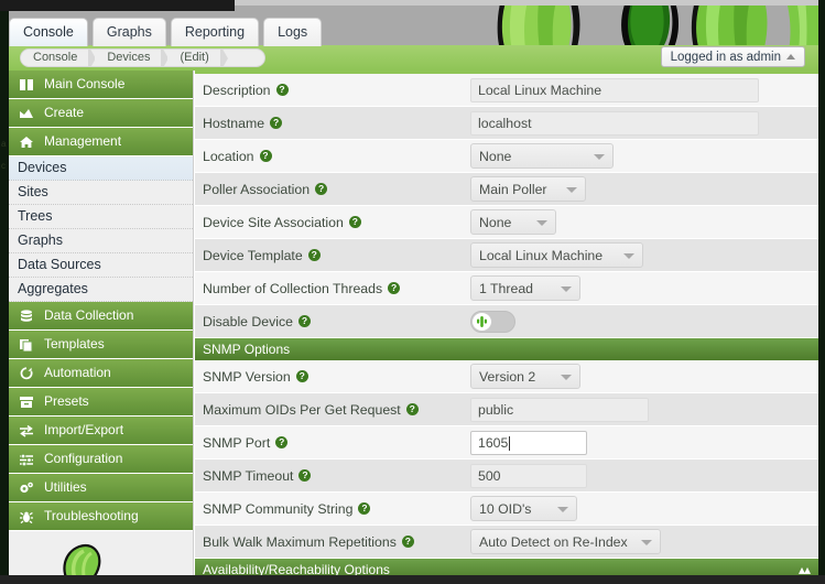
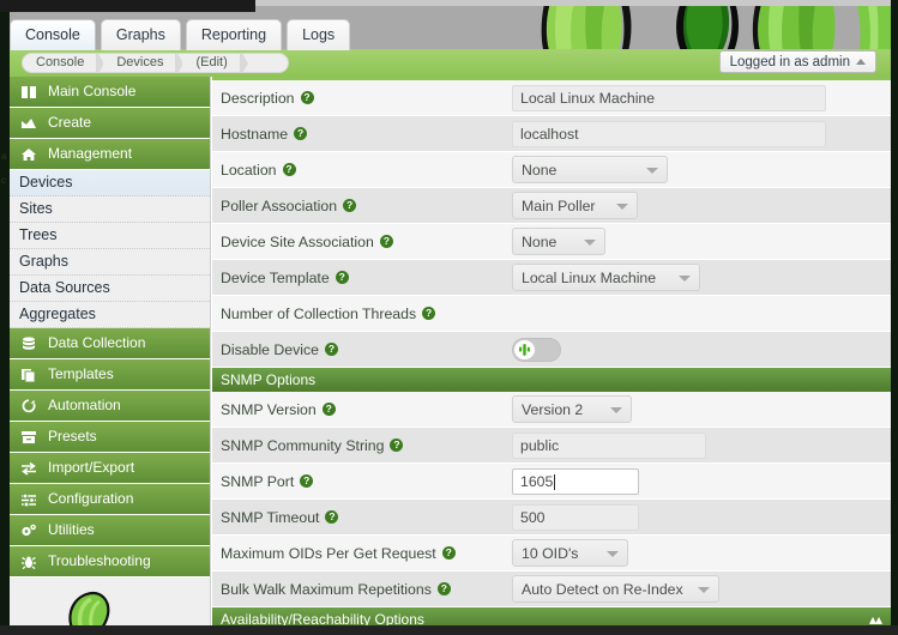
  Console
  Graphs
  Reporting
  Logs
  Console
  Devices
  (Edit)
  Logged in as admin
  Main Console
  Create
  Management
  Devices
  Sites
  Trees
  Graphs
  Data Sources
  Aggregates
  Data Collection
  Templates
  Automation
  Presets
  Import/Export
  Configuration
  Utilities
  Troubleshooting
  Description
  ?
  Local Linux Machine
  Hostname
  ?
  localhost
  Location
  ?
  None
  Poller Association
  ?
  Main Poller
  Device Site Association
  ?
  None
  Device Template
  ?
  Local Linux Machine
  Number of Collection Threads
  ?
- 1 Thread
  Disable Device
  ?
  SNMP Options
  SNMP Version
  ?
  Version 2
- Maximum OIDs Per Get Request
+ SNMP Community String
  ?
  public
  SNMP Port
  ?
  1605
  SNMP Timeout
  ?
  500
- SNMP Community String
+ Maximum OIDs Per Get Request
  ?
  10 OID's
  Bulk Walk Maximum Repetitions
  ?
  Auto Detect on Re-Index
  Availability/Reachability Options
  ▴▴
  a
